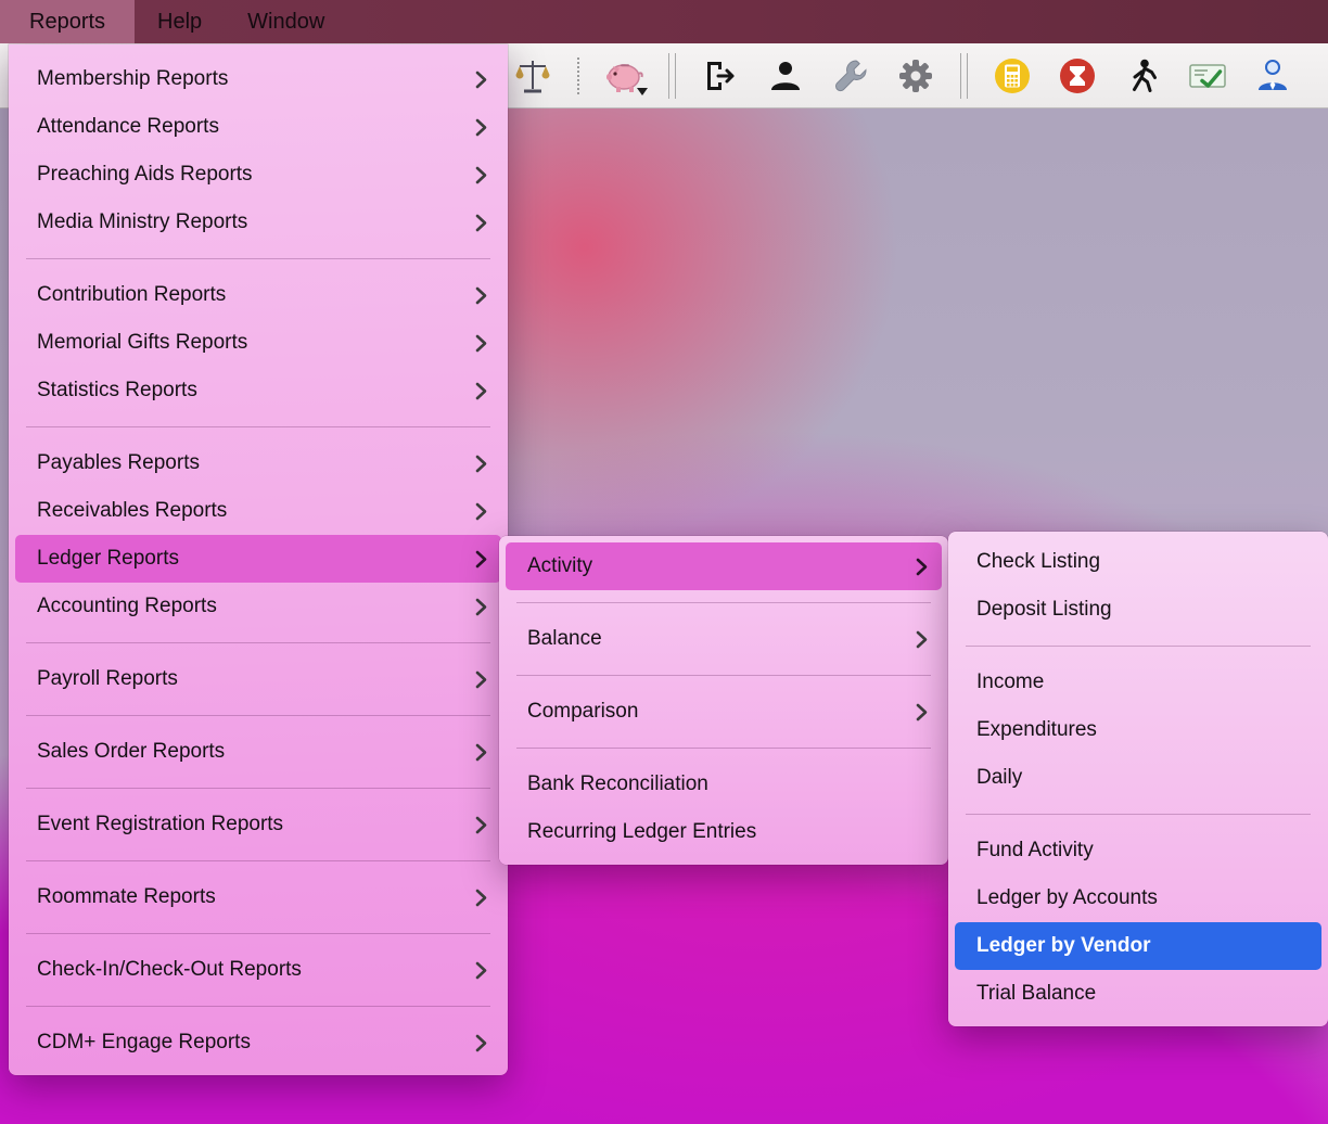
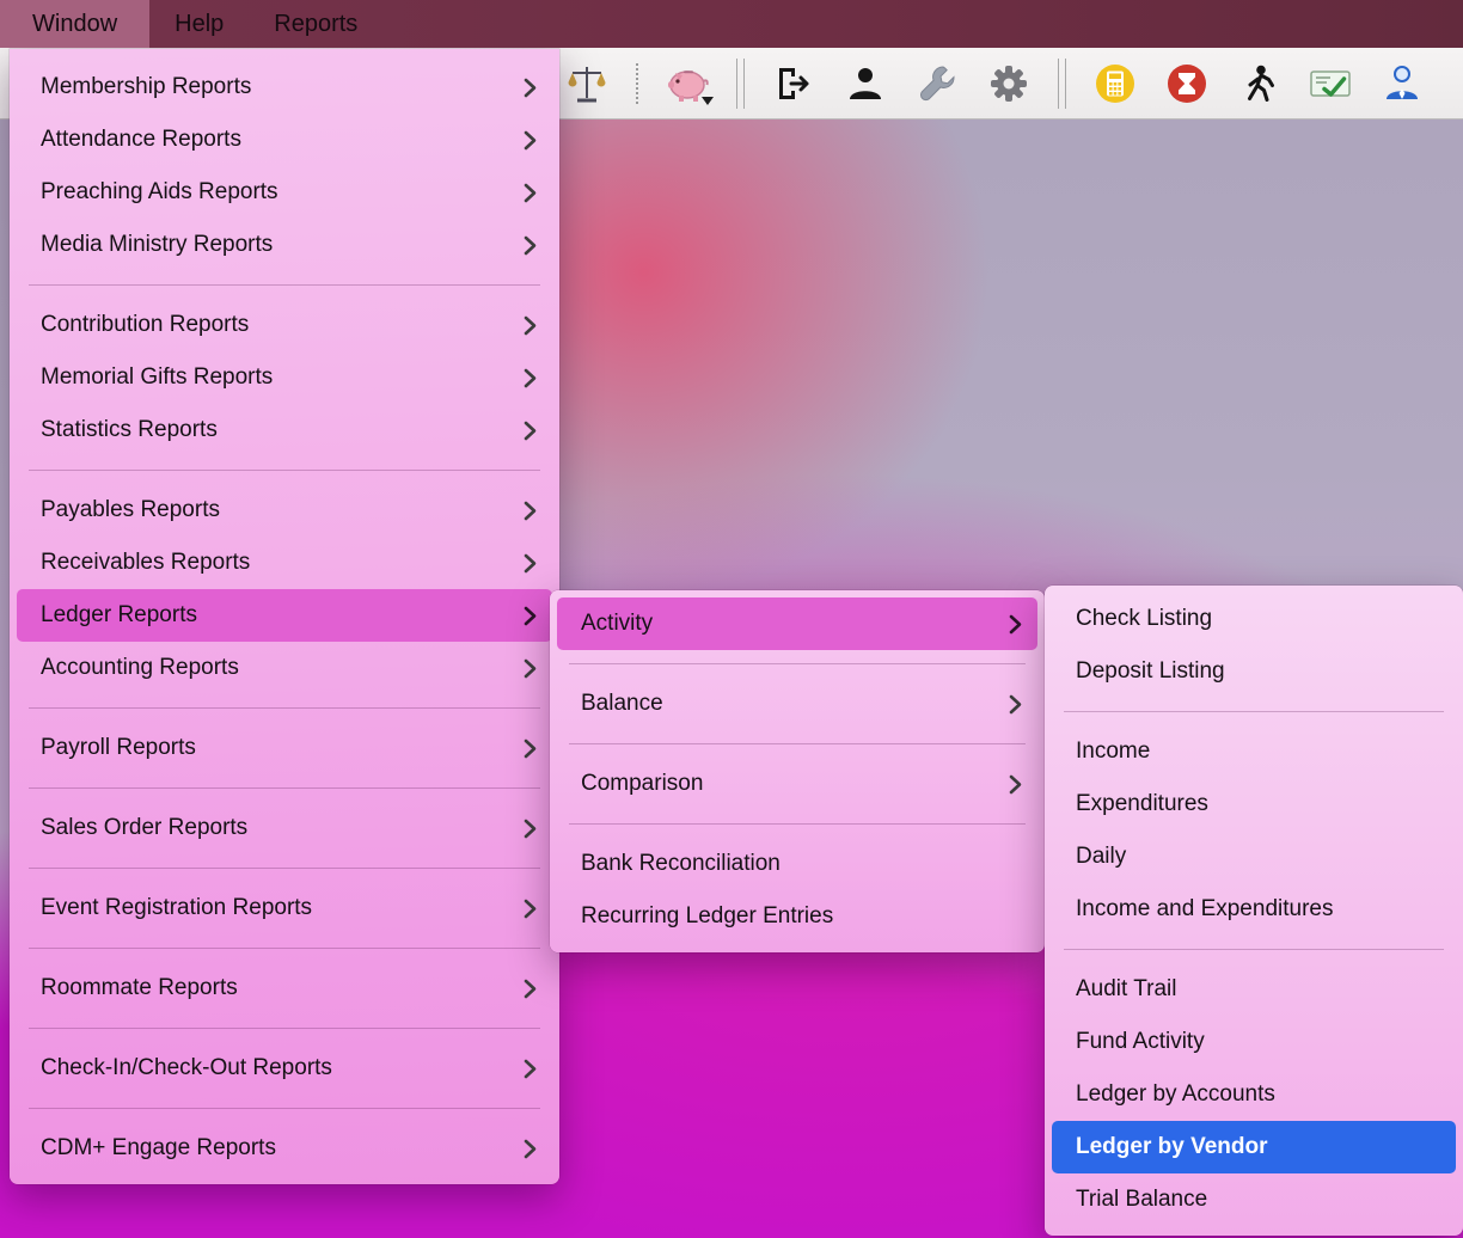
- Reports
+ Window
  Help
- Window
+ Reports
  Membership Reports
  Attendance Reports
  Preaching Aids Reports
  Media Ministry Reports
  Contribution Reports
  Memorial Gifts Reports
  Statistics Reports
  Payables Reports
  Receivables Reports
  Ledger Reports
  Accounting Reports
  Payroll Reports
  Sales Order Reports
  Event Registration Reports
  Roommate Reports
  Check-In/Check-Out Reports
  CDM+ Engage Reports
  Activity
  Balance
  Comparison
  Bank Reconciliation
  Recurring Ledger Entries
  Check Listing
  Deposit Listing
  Income
  Expenditures
  Daily
+ Income and Expenditures
+ Audit Trail
  Fund Activity
  Ledger by Accounts
  Ledger by Vendor
  Trial Balance
